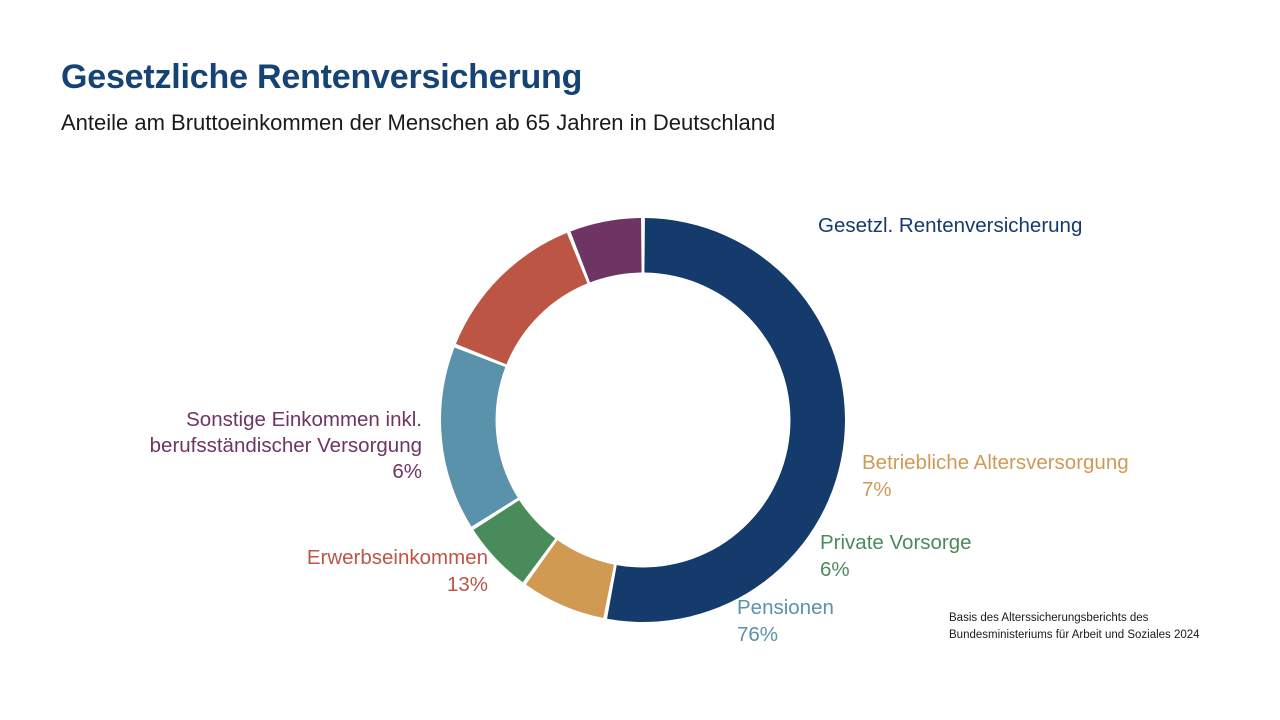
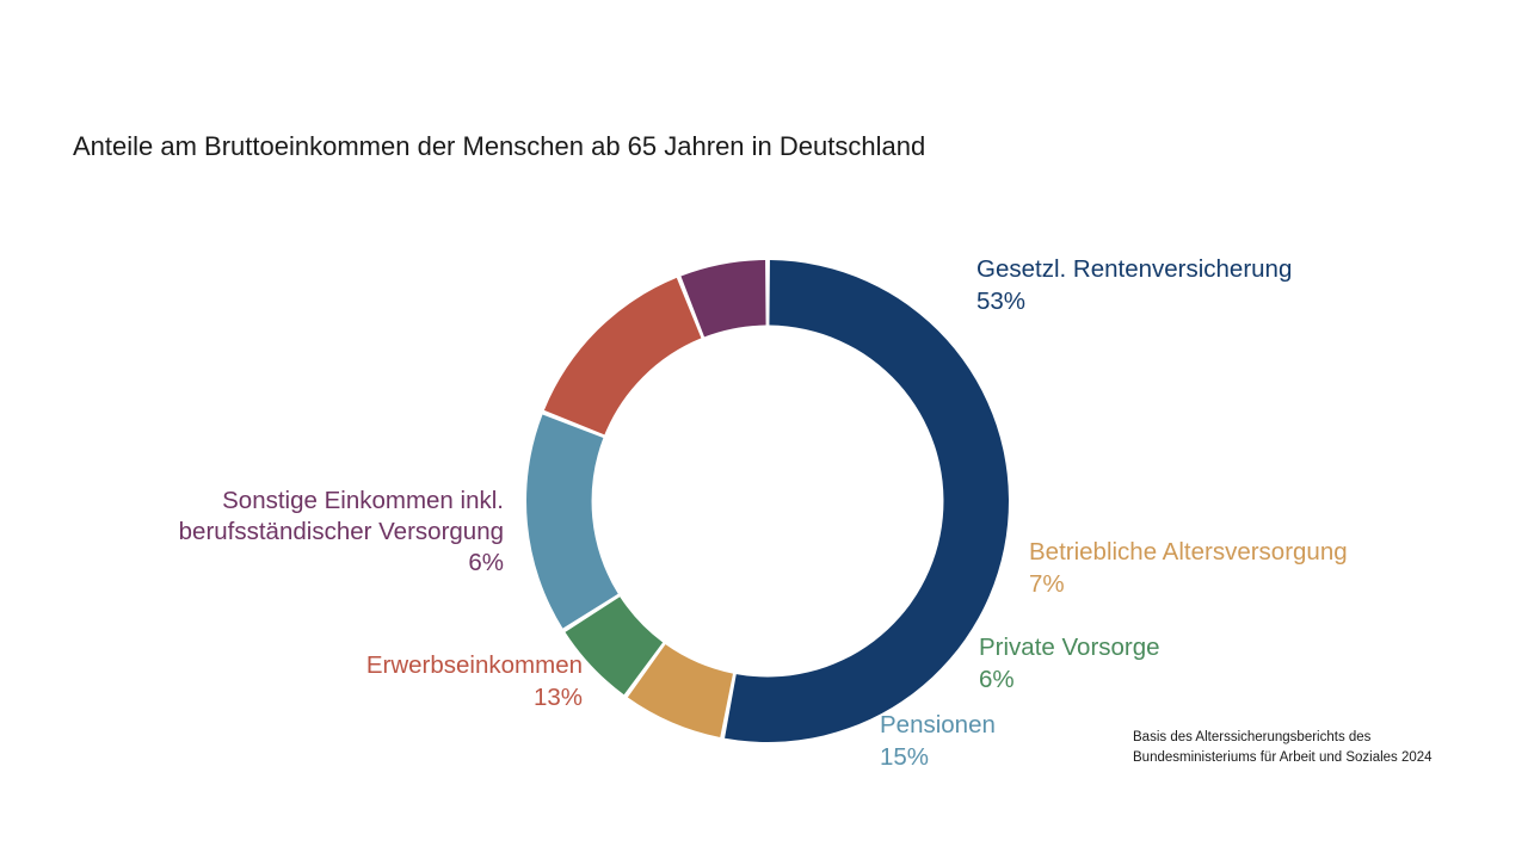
- Gesetzliche Rentenversicherung
  Anteile am Bruttoeinkommen der Menschen ab 65 Jahren in Deutschland
  Gesetzl. Rentenversicherung
+ 53%
  Betriebliche Altersversorgung
  7%
  Private Vorsorge
  6%
  Pensionen
- 76%
+ 15%
  Erwerbseinkommen
  13%
  Sonstige Einkommen inkl.
  berufsständischer Versorgung
  6%
  Basis des Alterssicherungsberichts des
  Bundesministeriums für Arbeit und Soziales 2024
